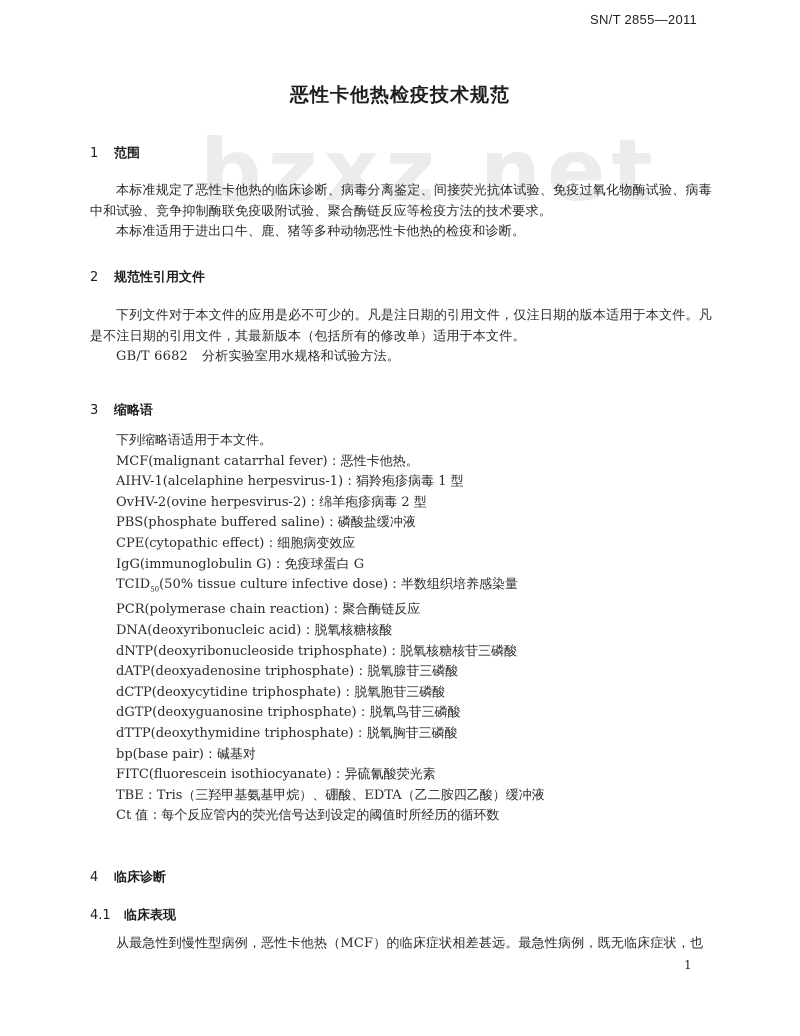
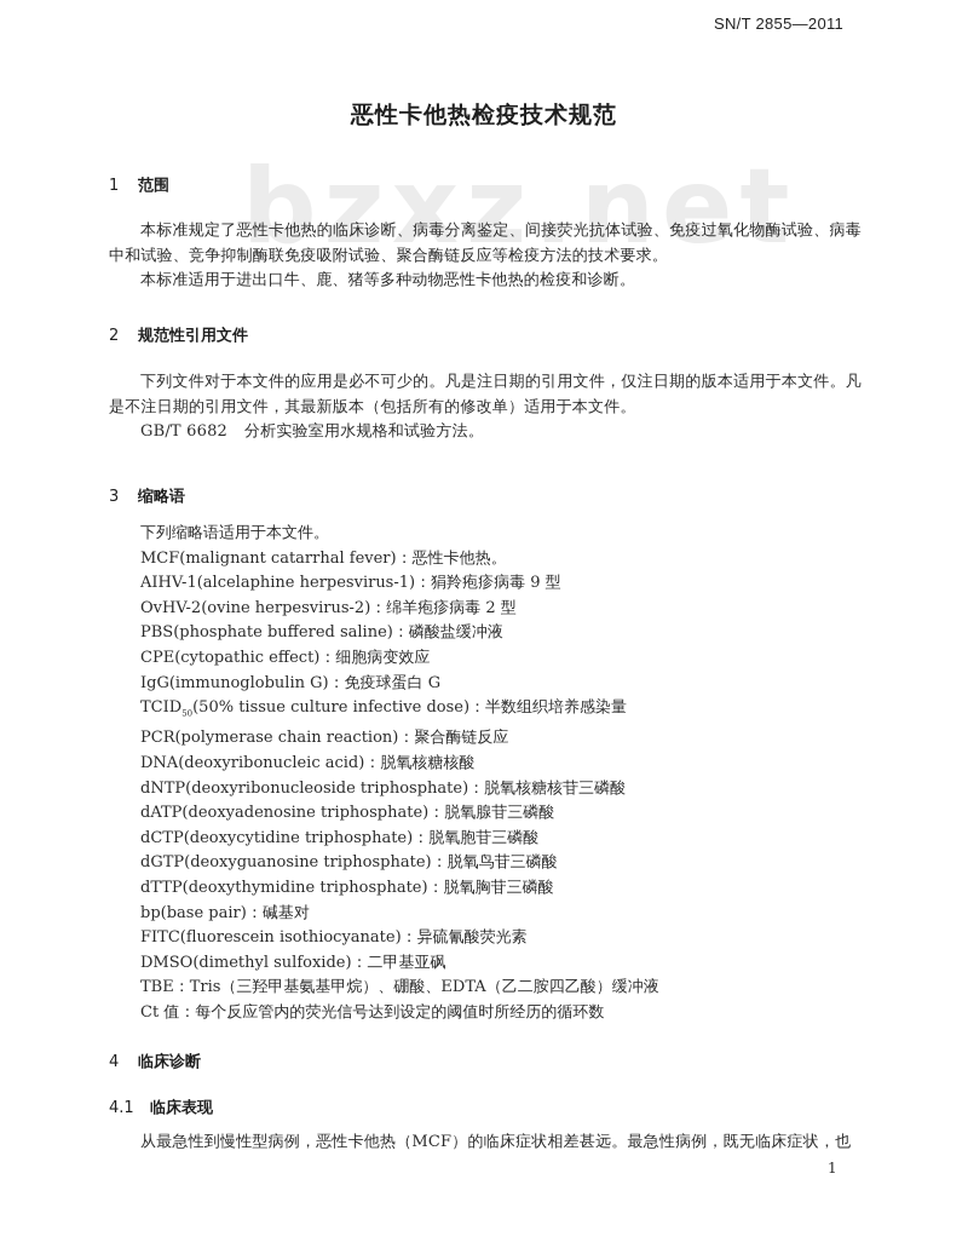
  SN/T 2855—2011
  恶性卡他热检疫技术规范
  bzxz.net
  1 范围
  本标准规定了恶性卡他热的临床诊断、病毒分离鉴定、间接荧光抗体试验、免疫过氧化物酶试验、病毒中和试验、竞争抑制酶联免疫吸附试验、聚合酶链反应等检疫方法的技术要求。
  本标准适用于进出口牛、鹿、猪等多种动物恶性卡他热的检疫和诊断。
  2 规范性引用文件
  下列文件对于本文件的应用是必不可少的。凡是注日期的引用文件，仅注日期的版本适用于本文件。凡是不注日期的引用文件，其最新版本（包括所有的修改单）适用于本文件。
  GB/T 6682 分析实验室用水规格和试验方法。
  3 缩略语
  下列缩略语适用于本文件。
  MCF(malignant catarrhal fever)：恶性卡他热。
- AIHV-1(alcelaphine herpesvirus-1)：狷羚疱疹病毒 1 型
+ AIHV-1(alcelaphine herpesvirus-1)：狷羚疱疹病毒 9 型
  OvHV-2(ovine herpesvirus-2)：绵羊疱疹病毒 2 型
  PBS(phosphate buffered saline)：磷酸盐缓冲液
  CPE(cytopathic effect)：细胞病变效应
  IgG(immunoglobulin G)：免疫球蛋白 G
  TCID50(50% tissue culture infective dose)：半数组织培养感染量
  PCR(polymerase chain reaction)：聚合酶链反应
  DNA(deoxyribonucleic acid)：脱氧核糖核酸
  dNTP(deoxyribonucleoside triphosphate)：脱氧核糖核苷三磷酸
  dATP(deoxyadenosine triphosphate)：脱氧腺苷三磷酸
  dCTP(deoxycytidine triphosphate)：脱氧胞苷三磷酸
  dGTP(deoxyguanosine triphosphate)：脱氧鸟苷三磷酸
  dTTP(deoxythymidine triphosphate)：脱氧胸苷三磷酸
  bp(base pair)：碱基对
  FITC(fluorescein isothiocyanate)：异硫氰酸荧光素
+ DMSO(dimethyl sulfoxide)：二甲基亚砜
  TBE：Tris（三羟甲基氨基甲烷）、硼酸、EDTA（乙二胺四乙酸）缓冲液
  Ct 值：每个反应管内的荧光信号达到设定的阈值时所经历的循环数
  4 临床诊断
  4.1 临床表现
  从最急性到慢性型病例，恶性卡他热（MCF）的临床症状相差甚远。最急性病例，既无临床症状，也
  1
